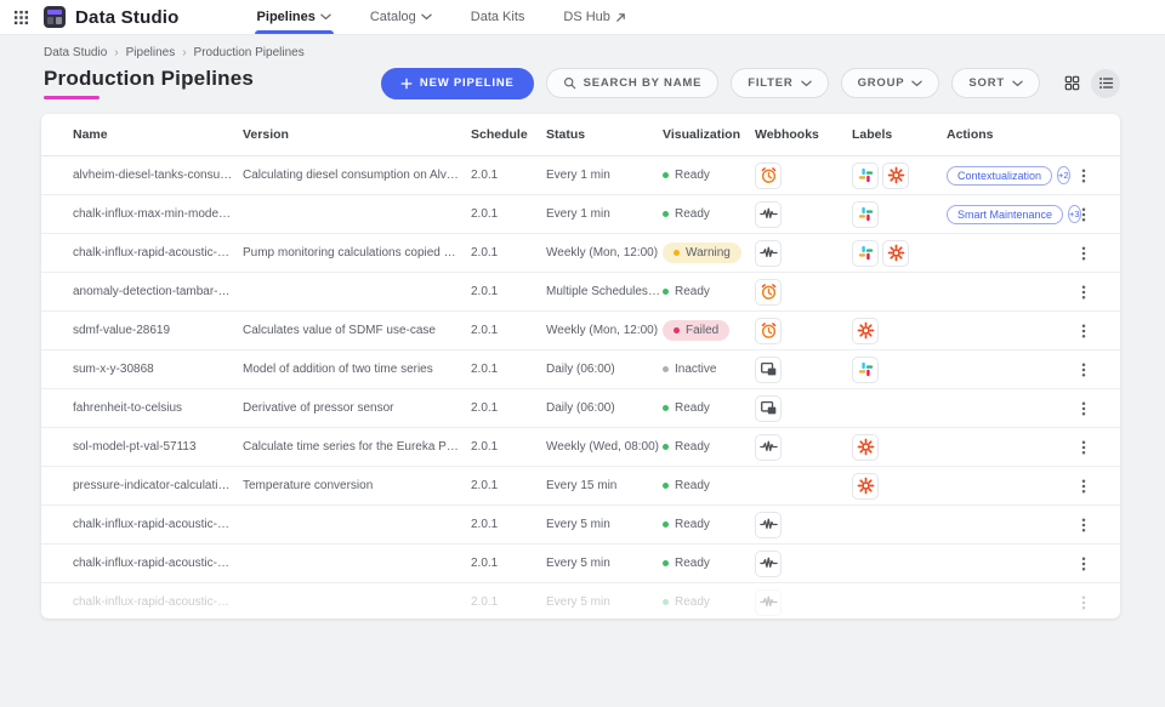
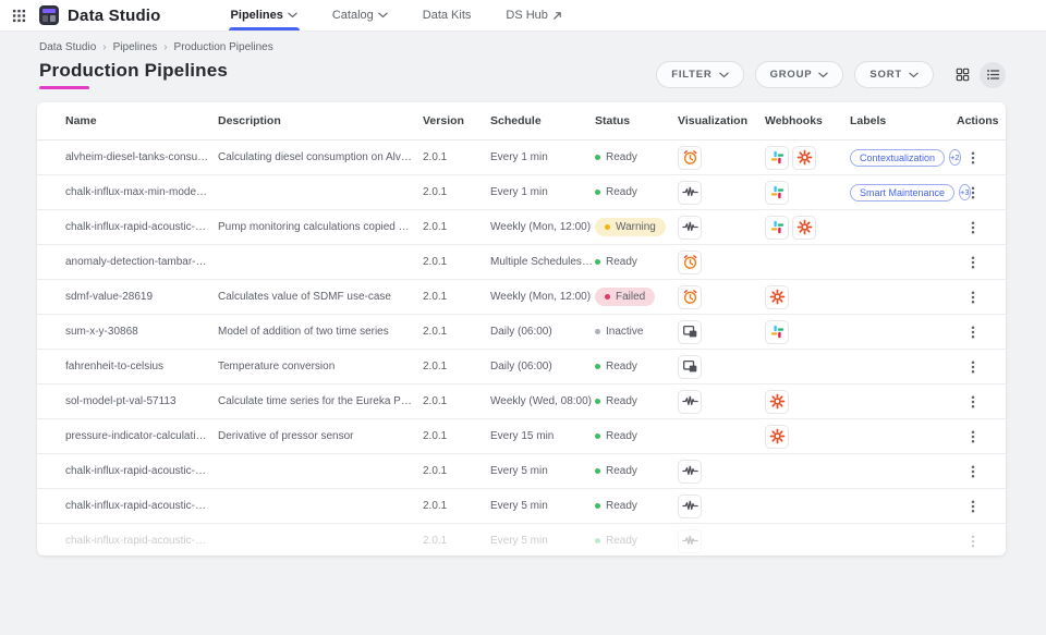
  Data Studio
  Pipelines
  Catalog
  Data Kits
  DS Hub
  Data Studio
  ›
  Pipelines
  ›
  Production Pipelines
  Production Pipelines
- NEW PIPELINE
- SEARCH BY NAME
  FILTER
  GROUP
  SORT
  Name
+ Description
  Version
  Schedule
  Status
  Visualization
  Webhooks
  Labels
  Actions
  alvheim-diesel-tanks-consumpti
  Calculating diesel consumption on Alvheim
  2.0.1
  Every 1 min
  Ready
  Contextualization
  +2
  chalk-influx-max-min-model-44-
  2.0.1
  Every 1 min
  Ready
  Smart Maintenance
  +3
  chalk-influx-rapid-acoustic-n7-2
  Pump monitoring calculations copied from
  2.0.1
  Weekly (Mon, 12:00)
  Warning
  anomaly-detection-tambar-2371
  2.0.1
  Multiple Schedules (3
  Ready
  sdmf-value-28619
  Calculates value of SDMF use-case
  2.0.1
  Weekly (Mon, 12:00)
  Failed
  sum-x-y-30868
  Model of addition of two time series
  2.0.1
  Daily (06:00)
  Inactive
  fahrenheit-to-celsius
- Derivative of pressor sensor
+ Temperature conversion
  2.0.1
  Daily (06:00)
  Ready
  sol-model-pt-val-57113
  Calculate time series for the Eureka Prod-
  2.0.1
  Weekly (Wed, 08:00)
  Ready
  pressure-indicator-calculation-7
- Temperature conversion
+ Derivative of pressor sensor
  2.0.1
  Every 15 min
  Ready
  chalk-influx-rapid-acoustic-g16-
  2.0.1
  Every 5 min
  Ready
  chalk-influx-rapid-acoustic-g16-
  2.0.1
  Every 5 min
  Ready
  chalk-influx-rapid-acoustic-g16-
  2.0.1
  Every 5 min
  Ready
